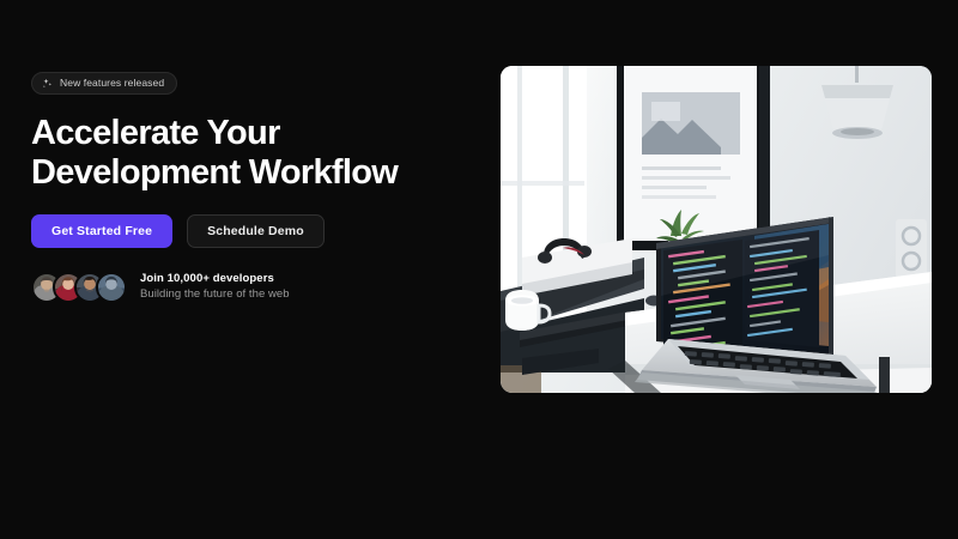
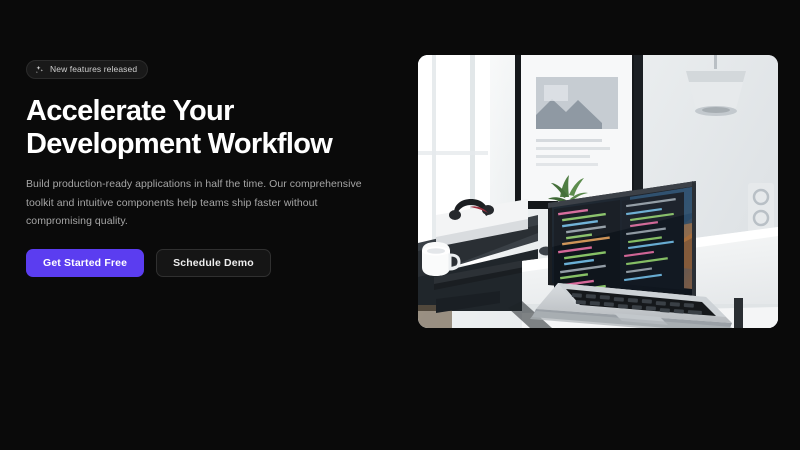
  New features released
  Accelerate Your
  Development Workflow
+ Build production-ready applications in half the time. Our comprehensive toolkit and intuitive components help teams ship faster without compromising quality.
  Get Started Free
  Schedule Demo
- Join 10,000+ developers
- Building the future of the web
